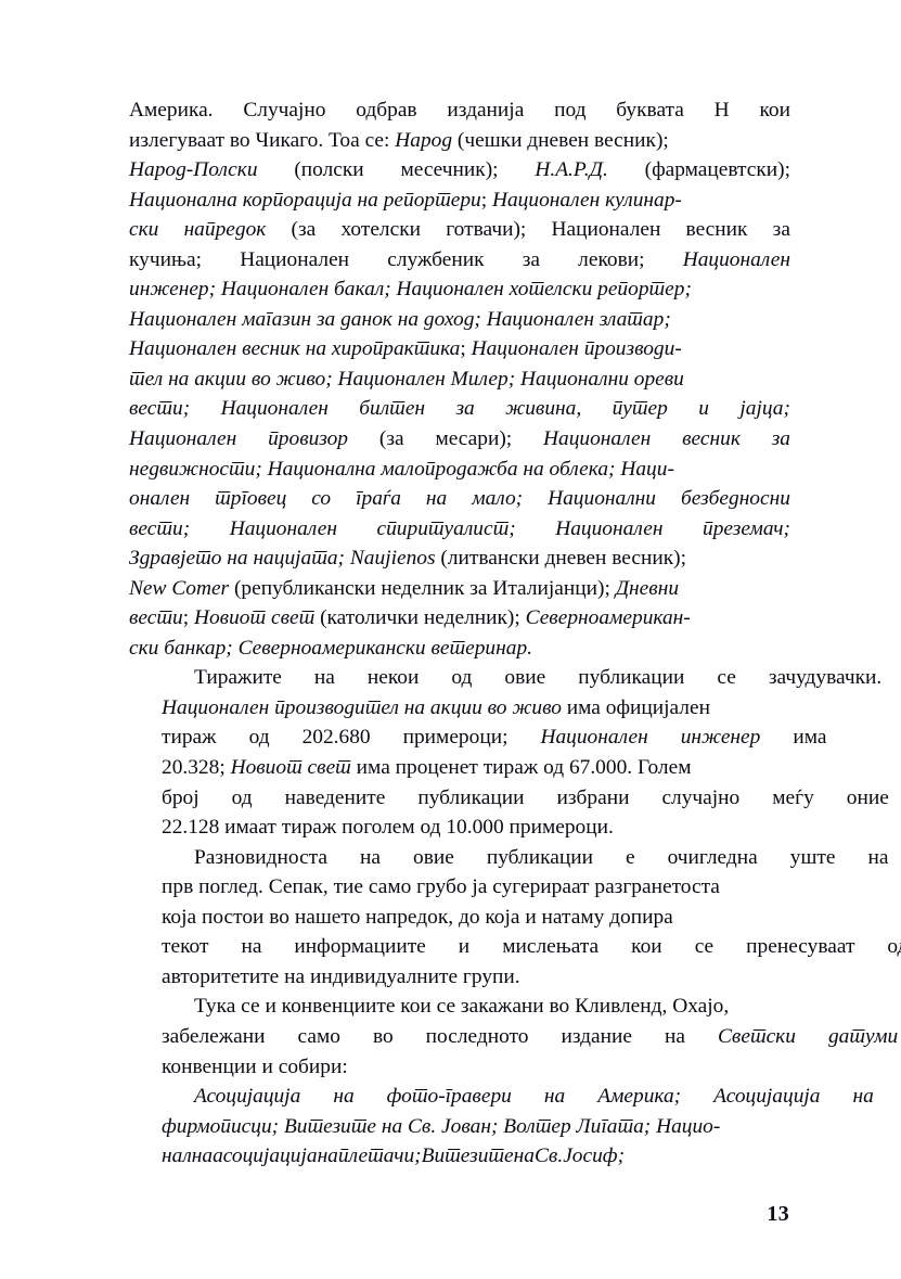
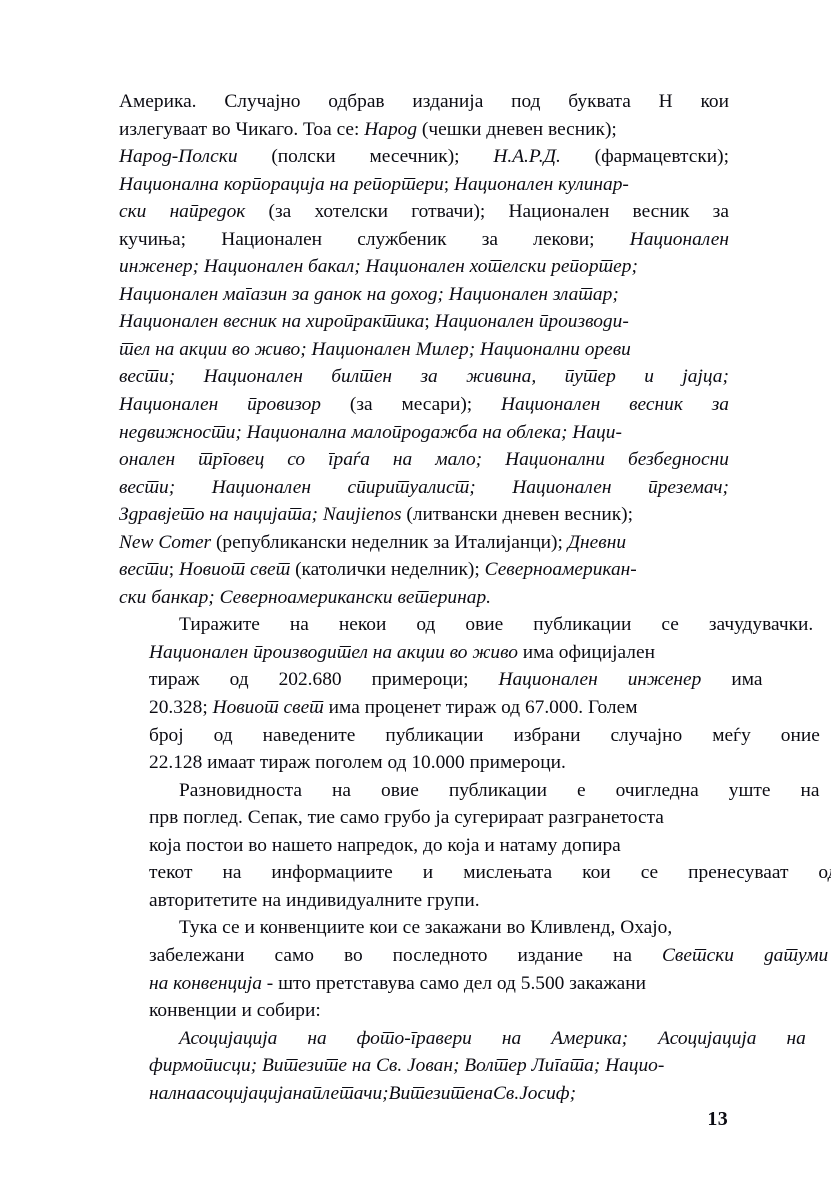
  Америка.
  Случајно
  одбрав
  изданија
  под
  буквата
  Н
  кои
  излегуваат во Чикаго. Тоа се: Народ (чешки дневен весник);
  Народ-Полски
  (полски
  месечник);
  Н.А.Р.Д.
  (фармацевтски);
  Национална корпорација на репортери; Национален кулинар-
  ски
  напредок
  (за
  хотелски
  готвачи);
  Национален
  весник
  за
  кучиња;
  Национален
  службеник
  за
  лекови;
  Национален
  инженер; Национален бакал; Национален хотелски репортер;
  Национален магазин за данок на доход; Национален златар;
  Национален весник на хиропрактика; Национален производи-
  тел на акции во живо; Национален Милер; Национални ореви
  вести;
  Национален
  билтен
  за
  живина,
  путер
  и
  јајца;
  Национален
  провизор
  (за
  месари);
  Национален
  весник
  за
  недвижности; Национална малопродажба на облека; Наци-
  онален
  трговец
  со
  граѓа
  на
  мало;
  Национални
  безбедносни
  вести;
  Национален
  спиритуалист;
  Национален
  преземач;
  Здравјето на нацијата; Naujienos (литвански дневен весник);
  New Comer (републикански неделник за Италијанци); Дневни
  вести; Новиот свет (католички неделник); Северноамерикан-
  ски банкар; Северноамерикански ветеринар.
  Тиражите
  на
  некои
  од
  овие
  публикации
  се
  зачудувачки.
  Национален производител на акции во живо има официјален
  тираж
  од
  202.680
  примероци;
  Национален
  инженер
  има
  20.328; Новиот свет има проценет тираж од 67.000. Голем
  број
  од
  наведените
  публикации
  избрани
  случајно
  меѓу
  оние
  22.128 имаат тираж поголем од 10.000 примероци.
  Разновидноста
  на
  овие
  публикации
  е
  очигледна
  уште
  на
  прв поглед. Сепак, тие само грубо ја сугерираат разгранетоста
  која постои во нашето напредок, до која и натаму допира
  текот
  на
  информациите
  и
  мислењата
  кои
  се
  пренесуваат
  авторитетите на индивидуалните групи.
  Тука се и конвенциите кои се закажани во Кливленд, Охајо,
  забележани
  само
  во
  последното
  издание
  на
  Светски
  датуми
+ на конвенција - што претставува само дел од 5.500 закажани
  конвенции и собири:
  Асоцијација
  на
  фото-гравери
  на
  Америка;
  Асоцијација
  на
  фирмописци; Витезите на Св. Јован; Волтер Лигата; Нацио-
  налнаасоцијацијанаплетачи;ВитезитенаСв.Јосиф;
  13
